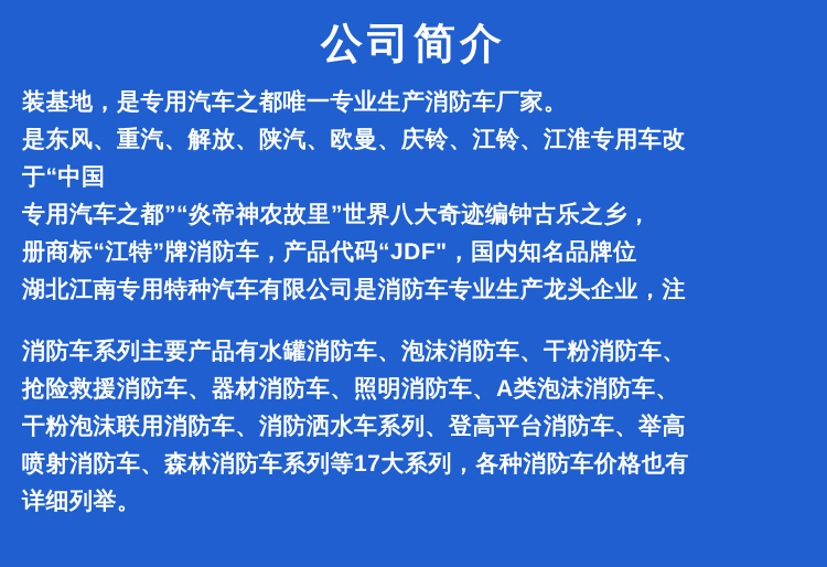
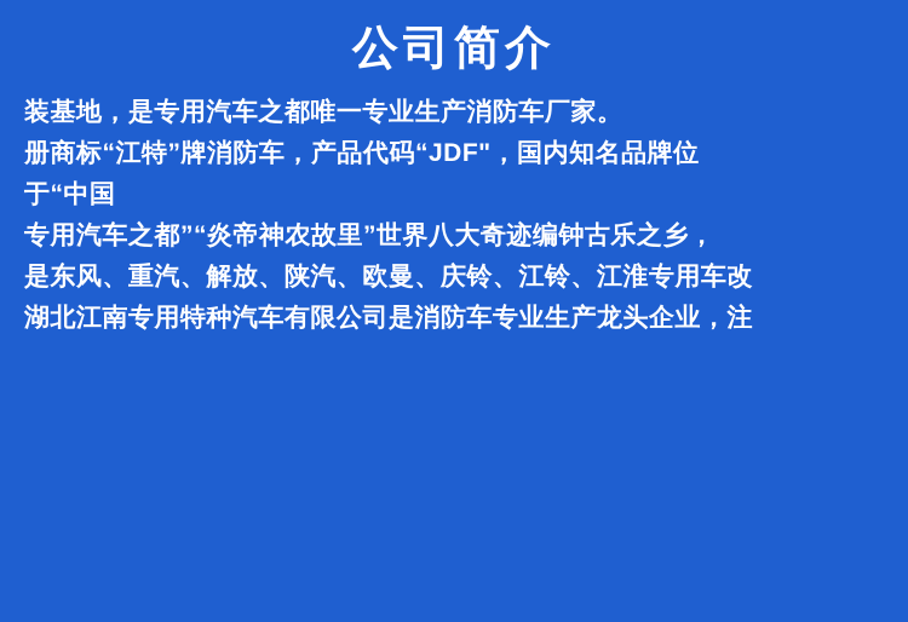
  公司简介
  装基地，是专用汽车之都唯一专业生产消防车厂家。
- 是东风、重汽、解放、陕汽、欧曼、庆铃、江铃、江淮专用车改
+ 册商标“江特”牌消防车，产品代码“JDF"，国内知名品牌位
  于“中国
  专用汽车之都”“炎帝神农故里”世界八大奇迹编钟古乐之乡，
- 册商标“江特”牌消防车，产品代码“JDF"，国内知名品牌位
+ 是东风、重汽、解放、陕汽、欧曼、庆铃、江铃、江淮专用车改
  湖北江南专用特种汽车有限公司是消防车专业生产龙头企业，注
- 消防车系列主要产品有水罐消防车、泡沫消防车、干粉消防车、
- 抢险救援消防车、器材消防车、照明消防车、A类泡沫消防车、
- 干粉泡沫联用消防车、消防洒水车系列、登高平台消防车、举高
- 喷射消防车、森林消防车系列等17大系列，各种消防车价格也有
- 详细列举。
